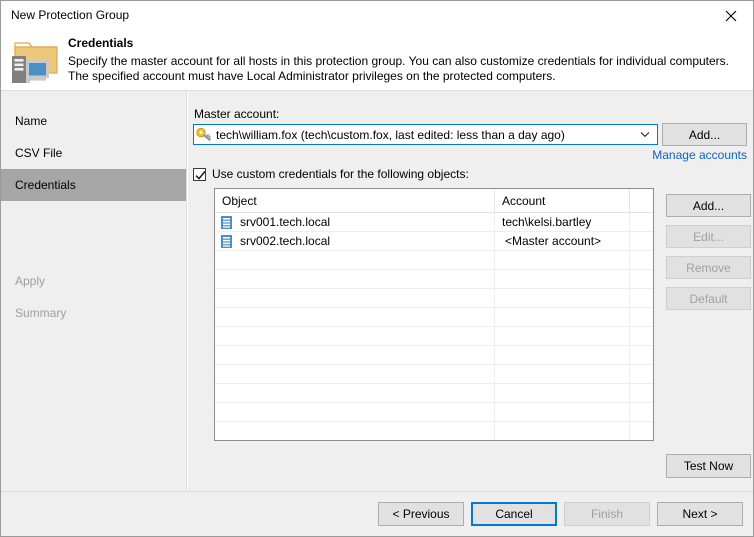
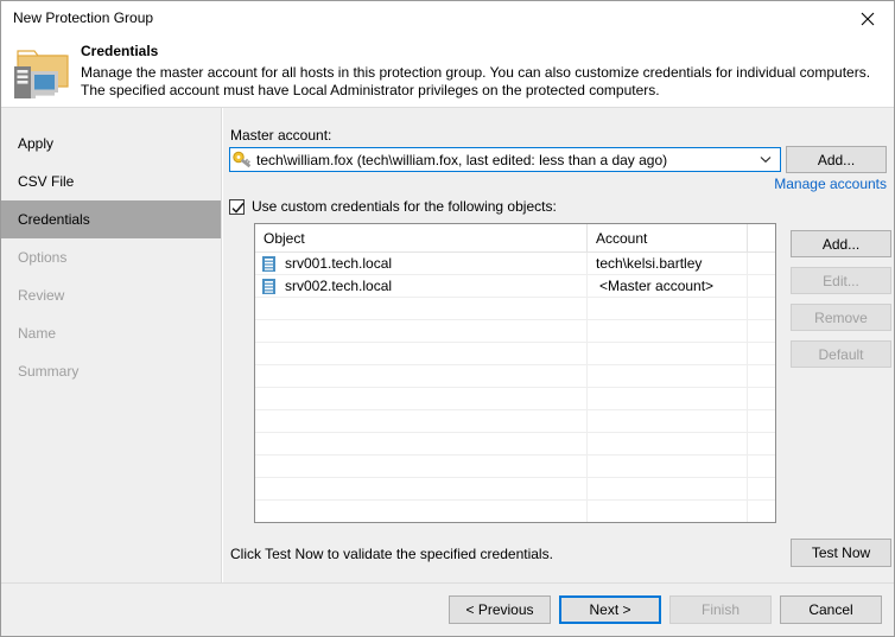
  New Protection Group
  Credentials
- Specify the master account for all hosts in this protection group. You can also customize credentials for individual computers. The specified account must have Local Administrator privileges on the protected computers.
+ Manage the master account for all hosts in this protection group. You can also customize credentials for individual computers. The specified account must have Local Administrator privileges on the protected computers.
- Name
+ Apply
  CSV File
  Credentials
+ Options
+ Review
- Apply
+ Name
  Summary
  Master account:
- tech\william.fox (tech\custom.fox, last edited: less than a day ago)
+ tech\william.fox (tech\william.fox, last edited: less than a day ago)
  Add...
  Manage accounts
  Use custom credentials for the following objects:
  Object
  Account
  srv001.tech.local
  tech\kelsi.bartley
  srv002.tech.local
  <Master account>
  Add...
  Edit...
  Remove
  Default
+ Click Test Now to validate the specified credentials.
  Test Now
  < Previous
- Cancel
+ Next >
  Finish
- Next >
+ Cancel
